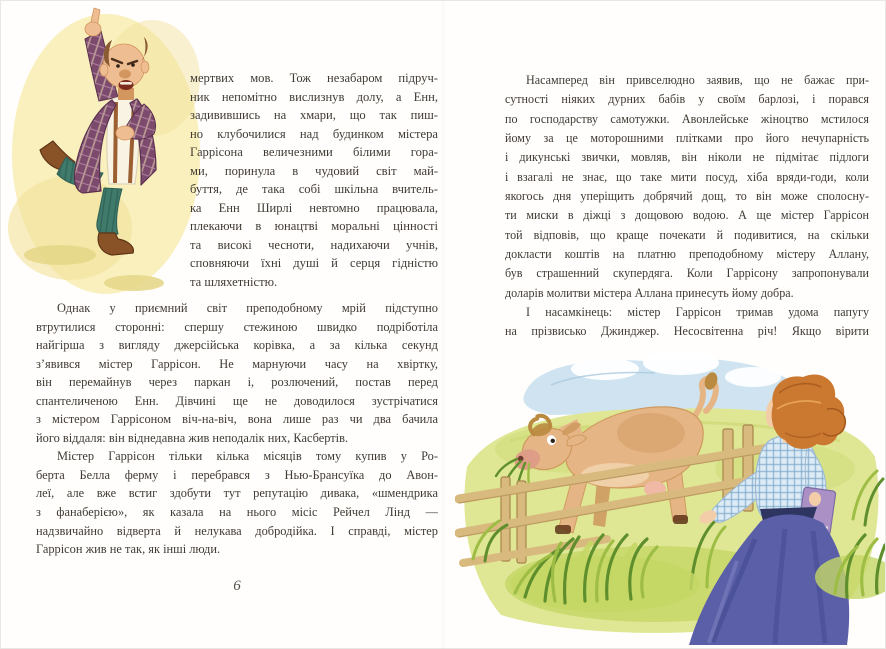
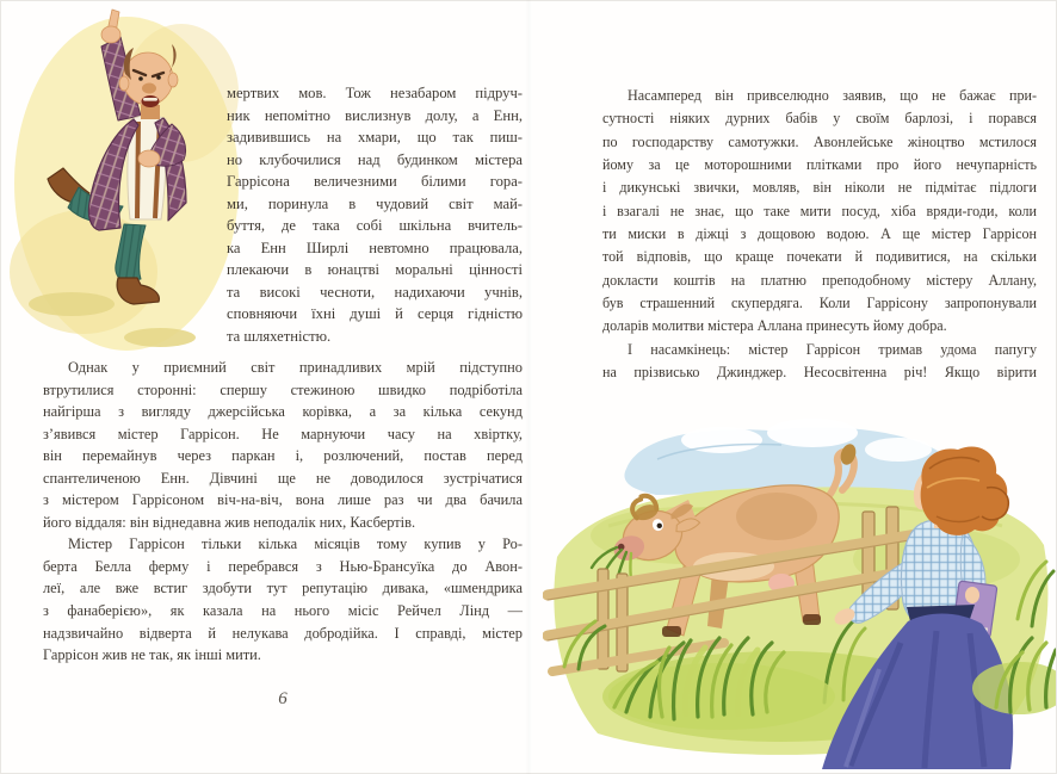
  мертвих мов. Тож незабаром підруч-
  ник непомітно вислизнув долу, а Енн,
  задивившись на хмари, що так пиш-
  но клубочилися над будинком містера
  Гаррісона величезними білими гора-
  ми, поринула в чудовий світ май-
  буття, де така собі шкільна вчитель-
  ка Енн Ширлі невтомно працювала,
  плекаючи в юнацтві моральні цінності
  та високі чесноти, надихаючи учнів,
  сповняючи їхні душі й серця гідністю
  та шляхетністю.
- Однак у приємний світ преподобному мрій підступно
+ Однак у приємний світ принадливих мрій підступно
  втрутилися сторонні: спершу стежиною швидко подріботіла
  найгірша з вигляду джерсійська корівка, а за кілька секунд
  з’явився містер Гаррісон. Не марнуючи часу на хвіртку,
  він перемайнув через паркан і, розлючений, постав перед
  спантеличеною Енн. Дівчині ще не доводилося зустрічатися
  з містером Гаррісоном віч-на-віч, вона лише раз чи два бачила
  його віддаля: він віднедавна жив неподалік них, Касбертів.
  Містер Гаррісон тільки кілька місяців тому купив у Ро-
  берта Белла ферму і перебрався з Нью-Брансуїка до Авон-
  леї, але вже встиг здобути тут репутацію дивака, «шмендрика
  з фанаберією», як казала на нього місіс Рейчел Лінд —
  надзвичайно відверта й нелукава добродійка. І справді, містер
- Гаррісон жив не так, як інші люди.
+ Гаррісон жив не так, як інші мити.
  6
  Насамперед він привселюдно заявив, що не бажає при-
  сутності ніяких дурних бабів у своїм барлозі, і порався
  по господарству самотужки. Авонлейське жіноцтво мстилося
  йому за це моторошними плітками про його нечупарність
  і дикунські звички, мовляв, він ніколи не підмітає підлоги
  і взагалі не знає, що таке мити посуд, хіба вряди-годи, коли
- якогось дня уперіщить добрячий дощ, то він може сполосну-
  ти миски в діжці з дощовою водою. А ще містер Гаррісон
  той відповів, що краще почекати й подивитися, на скільки
  докласти коштів на платню преподобному містеру Аллану,
  був страшенний скупердяга. Коли Гаррісону запропонували
  доларів молитви містера Аллана принесуть йому добра.
  І насамкінець: містер Гаррісон тримав удома папугу
  на прізвисько Джинджер. Несосвітенна річ! Якщо вірити
